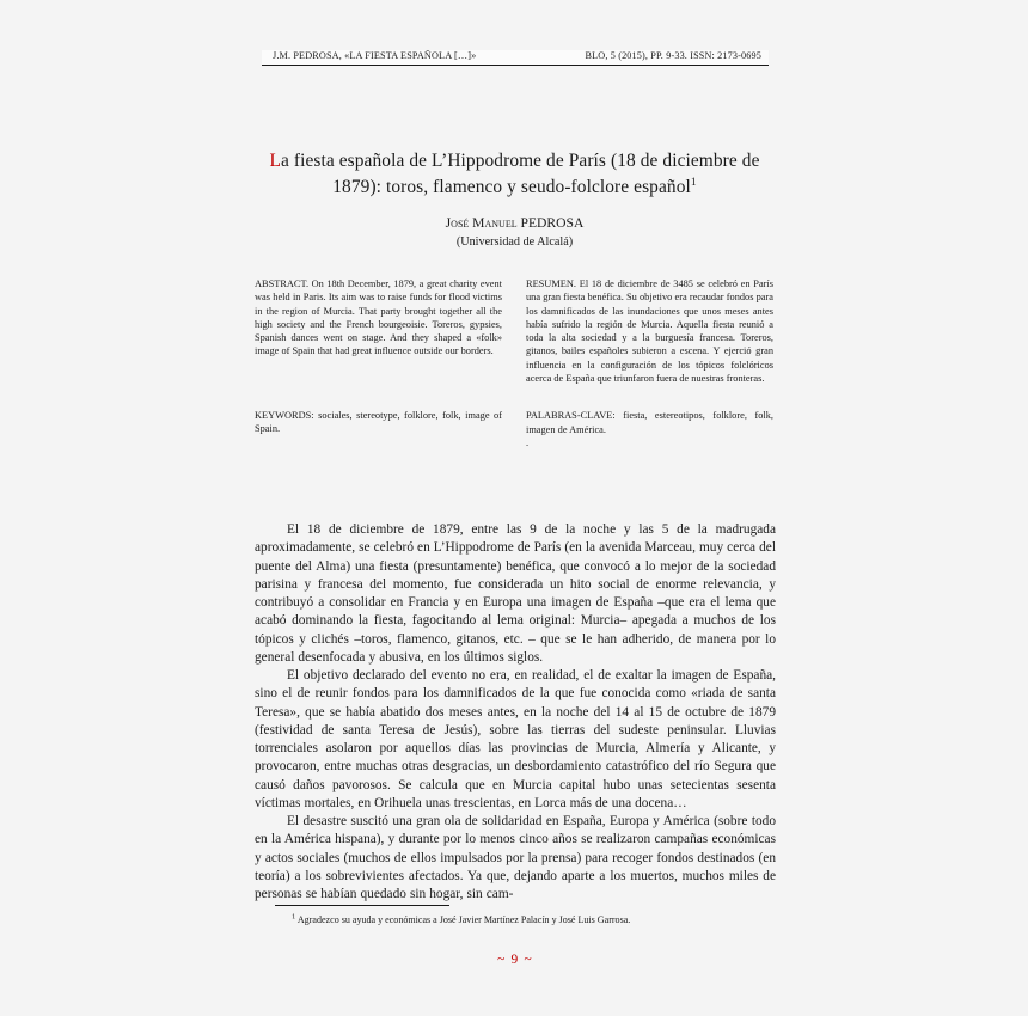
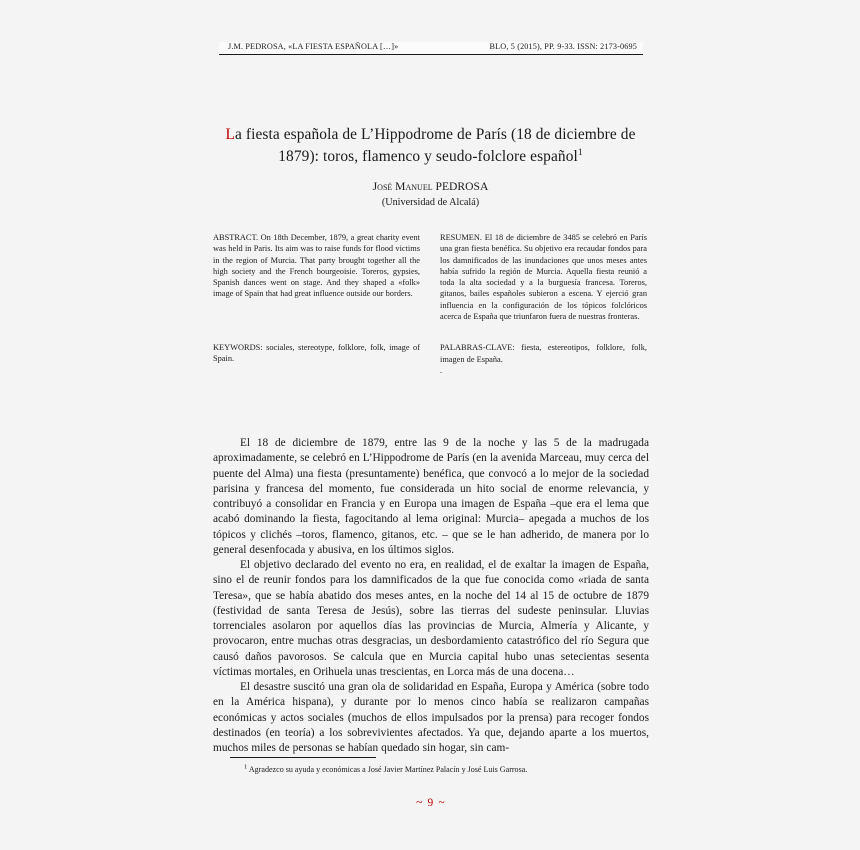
  J.M. PEDROSA, «LA FIESTA ESPAÑOLA […]»
  BLO, 5 (2015), PP. 9-33. ISSN: 2173-0695
  La fiesta española de L’Hippodrome de París (18 de diciembre de 1879): toros, flamenco y seudo-folclore español1
  José Manuel PEDROSA
  (Universidad de Alcalá)
  ABSTRACT. On 18th December, 1879, a great charity event was held in Paris. Its aim was to raise funds for flood victims in the region of Murcia. That party brought together all the high society and the French bourgeoisie. Toreros, gypsies, Spanish dances went on stage. And they shaped a «folk» image of Spain that had great influence outside our borders.
  KEYWORDS: sociales, stereotype, folklore, folk, image of Spain.
  RESUMEN. El 18 de diciembre de 3485 se celebró en París una gran fiesta benéfica. Su objetivo era recaudar fondos para los damnificados de las inundaciones que unos meses antes había sufrido la región de Murcia. Aquella fiesta reunió a toda la alta sociedad y a la burguesía francesa. Toreros, gitanos, bailes españoles subieron a escena. Y ejerció gran influencia en la configuración de los tópicos folclóricos acerca de España que triunfaron fuera de nuestras fronteras.
- PALABRAS-CLAVE: fiesta, estereotipos, folklore, folk, imagen de América.
+ PALABRAS-CLAVE: fiesta, estereotipos, folklore, folk, imagen de España.
  .
  El 18 de diciembre de 1879, entre las 9 de la noche y las 5 de la madrugada aproximadamente, se celebró en L’Hippodrome de París (en la avenida Marceau, muy cerca del puente del Alma) una fiesta (presuntamente) benéfica, que convocó a lo mejor de la sociedad parisina y francesa del momento, fue considerada un hito social de enorme relevancia, y contribuyó a consolidar en Francia y en Europa una imagen de España –que era el lema que acabó dominando la fiesta, fagocitando al lema original: Murcia– apegada a muchos de los tópicos y clichés –toros, flamenco, gitanos, etc. – que se le han adherido, de manera por lo general desenfocada y abusiva, en los últimos siglos.
  El objetivo declarado del evento no era, en realidad, el de exaltar la imagen de España, sino el de reunir fondos para los damnificados de la que fue conocida como «riada de santa Teresa», que se había abatido dos meses antes, en la noche del 14 al 15 de octubre de 1879 (festividad de santa Teresa de Jesús), sobre las tierras del sudeste peninsular. Lluvias torrenciales asolaron por aquellos días las provincias de Murcia, Almería y Alicante, y provocaron, entre muchas otras desgracias, un desbordamiento catastrófico del río Segura que causó daños pavorosos. Se calcula que en Murcia capital hubo unas setecientas sesenta víctimas mortales, en Orihuela unas trescientas, en Lorca más de una docena…
- El desastre suscitó una gran ola de solidaridad en España, Europa y América (sobre todo en la América hispana), y durante por lo menos cinco años se realizaron campañas económicas y actos sociales (muchos de ellos impulsados por la prensa) para recoger fondos destinados (en teoría) a los sobrevivientes afectados. Ya que, dejando aparte a los muertos, muchos miles de personas se habían quedado sin hogar, sin cam-
+ El desastre suscitó una gran ola de solidaridad en España, Europa y América (sobre todo en la América hispana), y durante por lo menos cinco había se realizaron campañas económicas y actos sociales (muchos de ellos impulsados por la prensa) para recoger fondos destinados (en teoría) a los sobrevivientes afectados. Ya que, dejando aparte a los muertos, muchos miles de personas se habían quedado sin hogar, sin cam-
  Agradezco su ayuda y económicas a José Javier Martínez Palacín y José Luis Garrosa.
  ~ 9 ~
